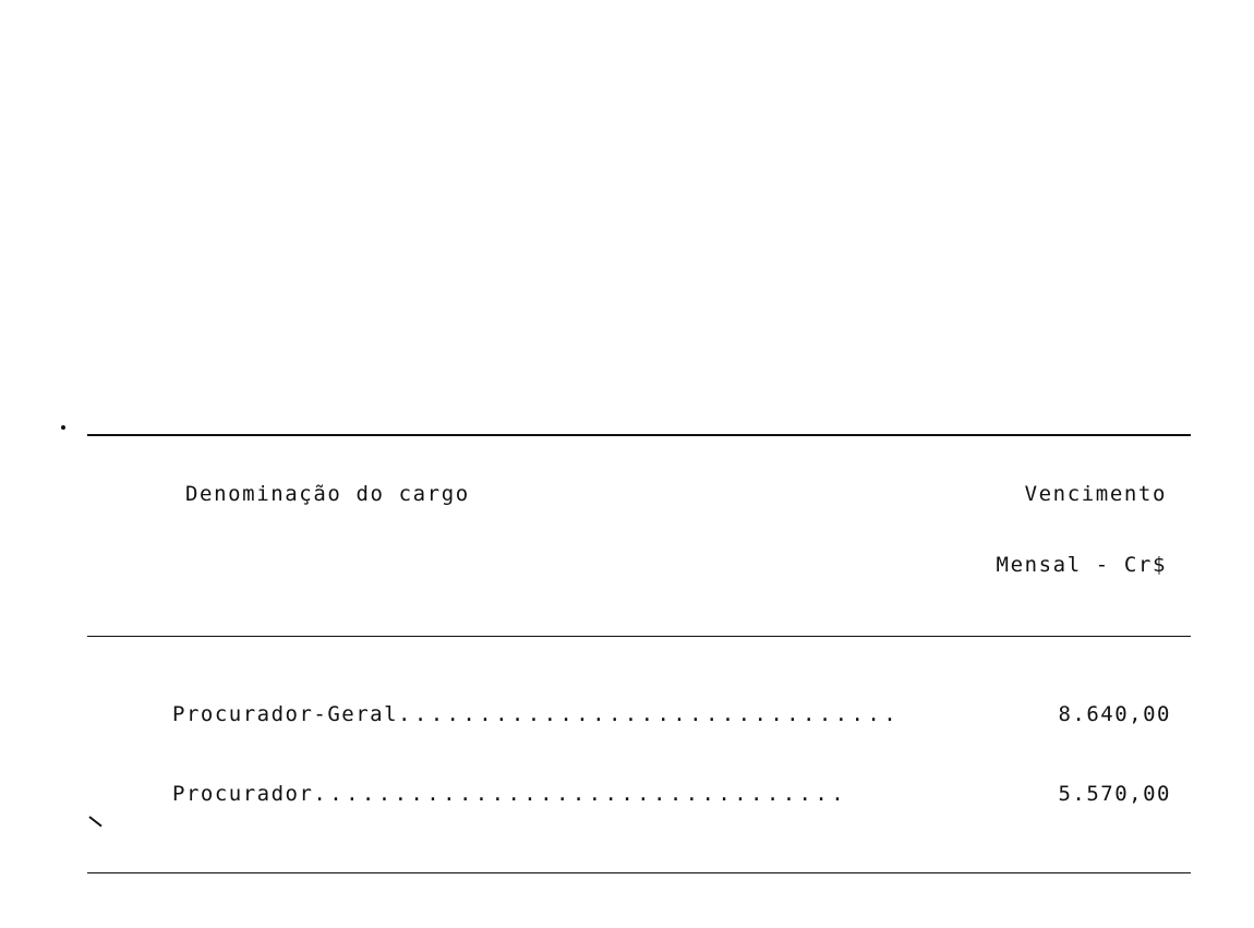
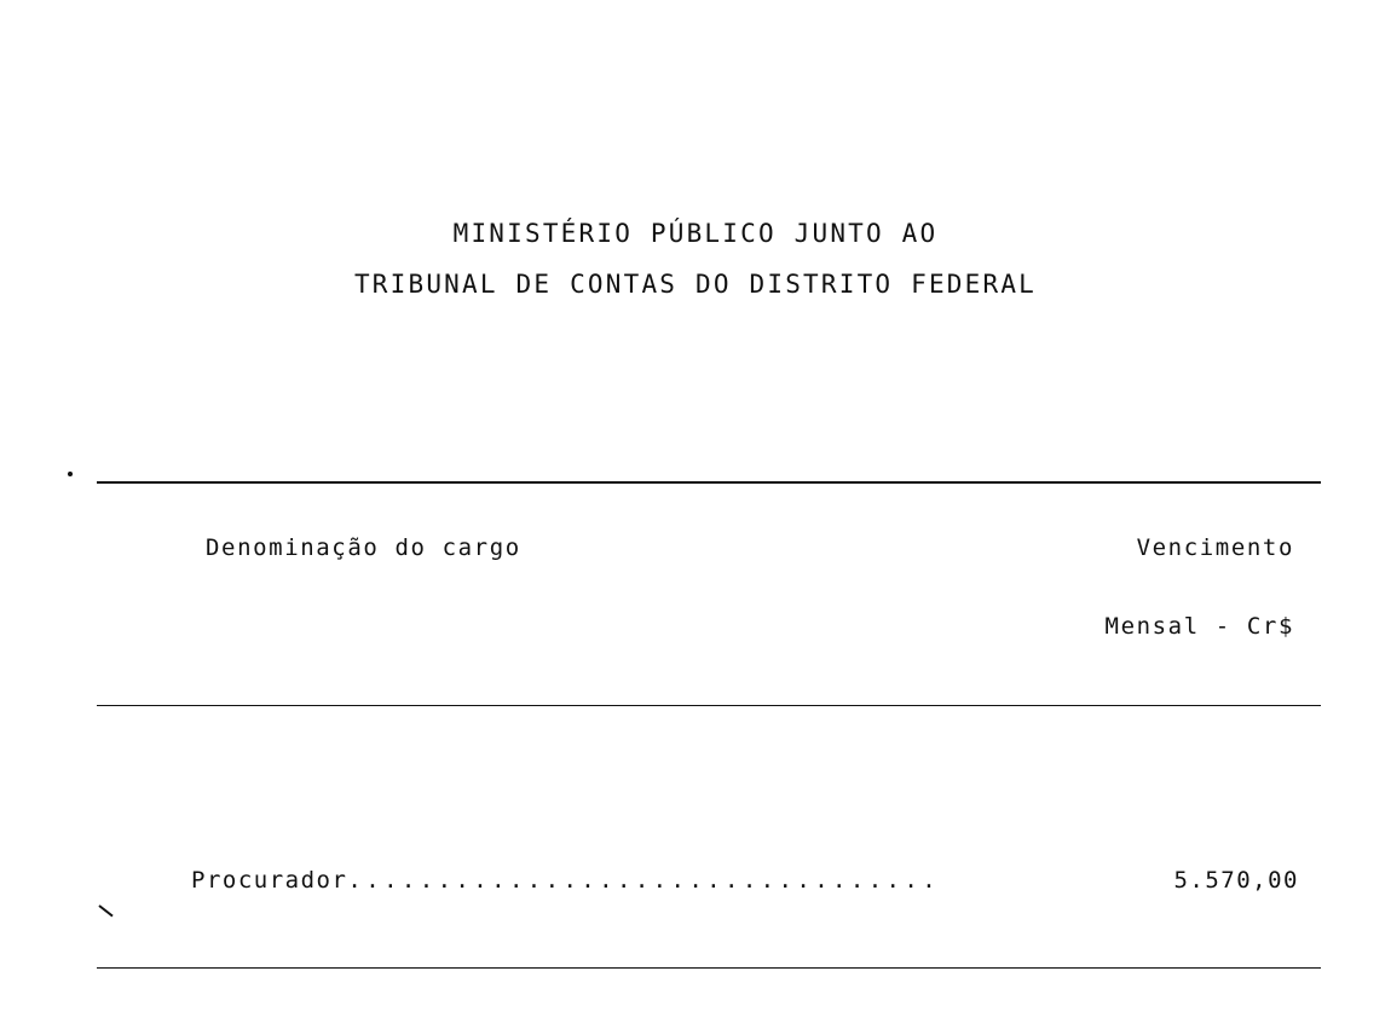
+ MINISTÉRIO PÚBLICO JUNTO AO
+ TRIBUNAL DE CONTAS DO DISTRITO FEDERAL
  Denominação do cargo
  Vencimento
  Mensal - Cr$
- Procurador-Geral...............................
- 8.640,00
  Procurador.................................
  5.570,00
